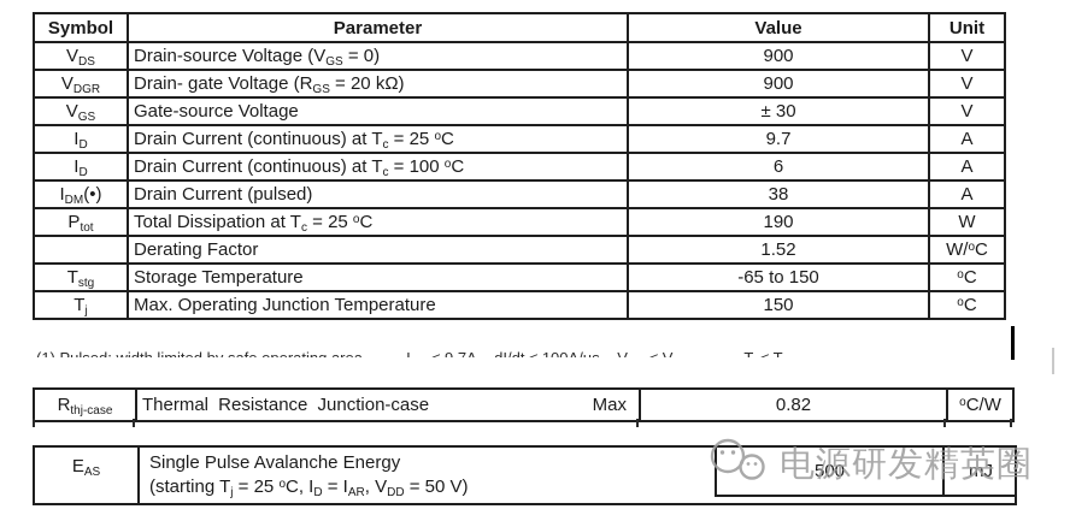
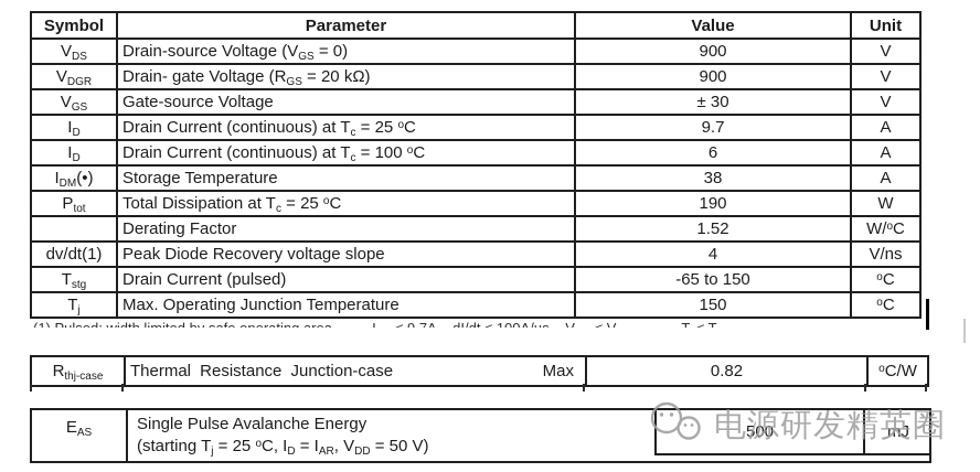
  Symbol	Parameter	Value	Unit
  VDS	Drain-source Voltage (VGS = 0)	900	V
  VDGR	Drain- gate Voltage (RGS = 20 kΩ)	900	V
  VGS	Gate-source Voltage	± 30	V
  ID	Drain Current (continuous) at Tc = 25 oC	9.7	A
  ID	Drain Current (continuous) at Tc = 100 oC	6	A
- IDM(•)	Drain Current (pulsed)	38	A
+ IDM(•)	Storage Temperature	38	A
  Ptot	Total Dissipation at Tc = 25 oC	190	W
  	Derating Factor	1.52	W/oC
+ dv/dt(1)	Peak Diode Recovery voltage slope	4	V/ns
- Tstg	Storage Temperature	-65 to 150	oC
+ Tstg	Drain Current (pulsed)	-65 to 150	oC
  Tj	Max. Operating Junction Temperature	150	oC
  Rthj-case	Thermal Resistance Junction-case Max	0.82	oC/W
  EAS
  Single Pulse Avalanche Energy
  (starting Tj = 25 oC, ID = IAR, VDD = 50 V)
  500
  mJ
  电源研发精英圈
